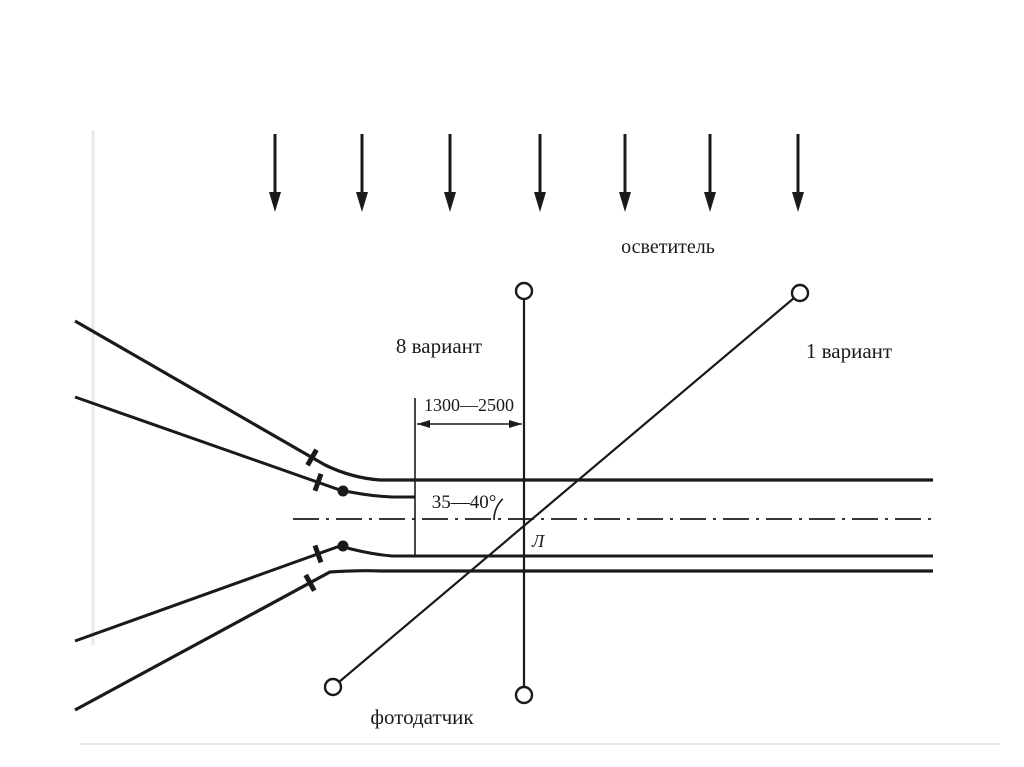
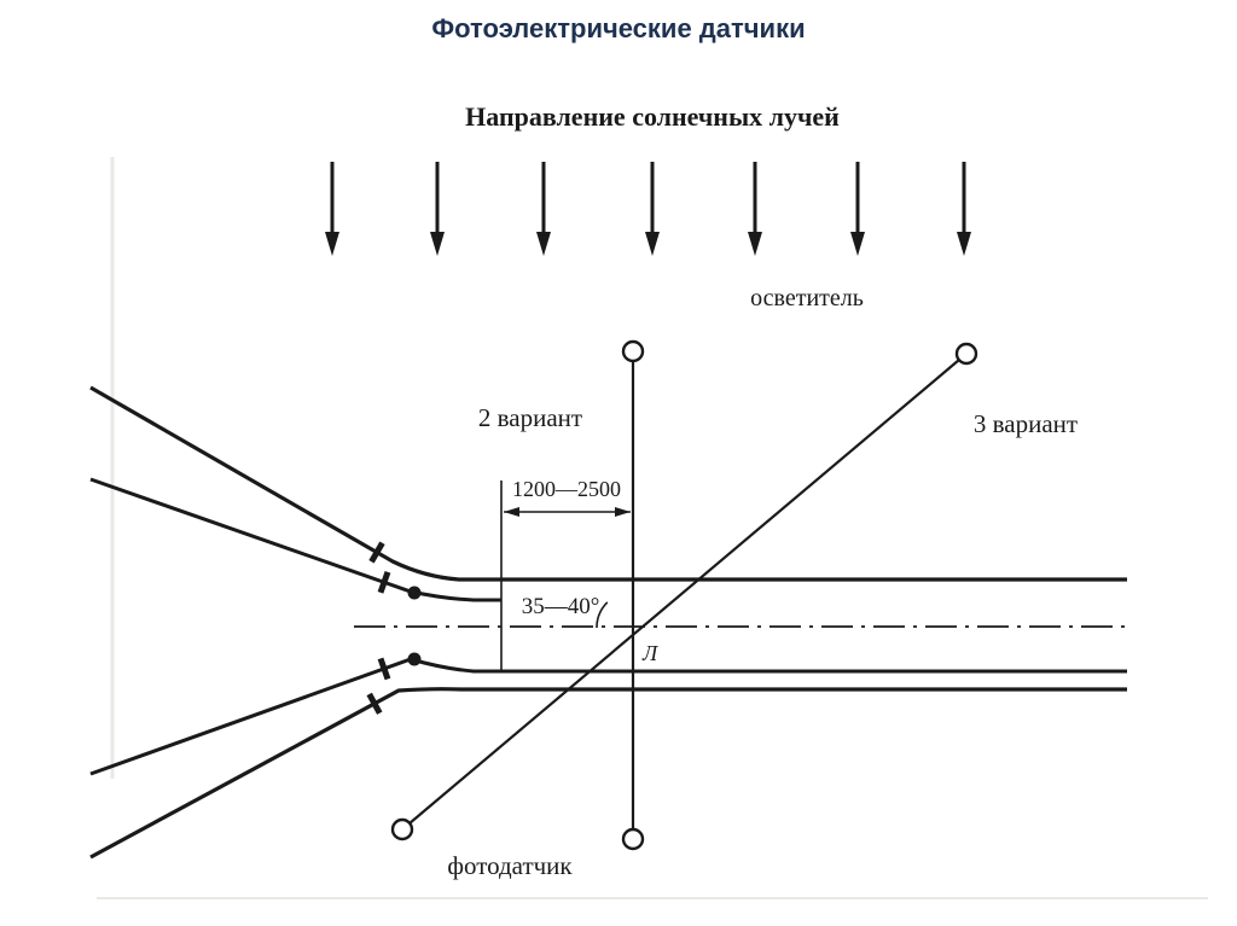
+ Фотоэлектрические датчики
+ Направление солнечных лучей
  осветитель
- 8 вариант
+ 2 вариант
- 1 вариант
+ 3 вариант
- 1300—2500
+ 1200—2500
  35—40°
  Л
  фотодатчик
